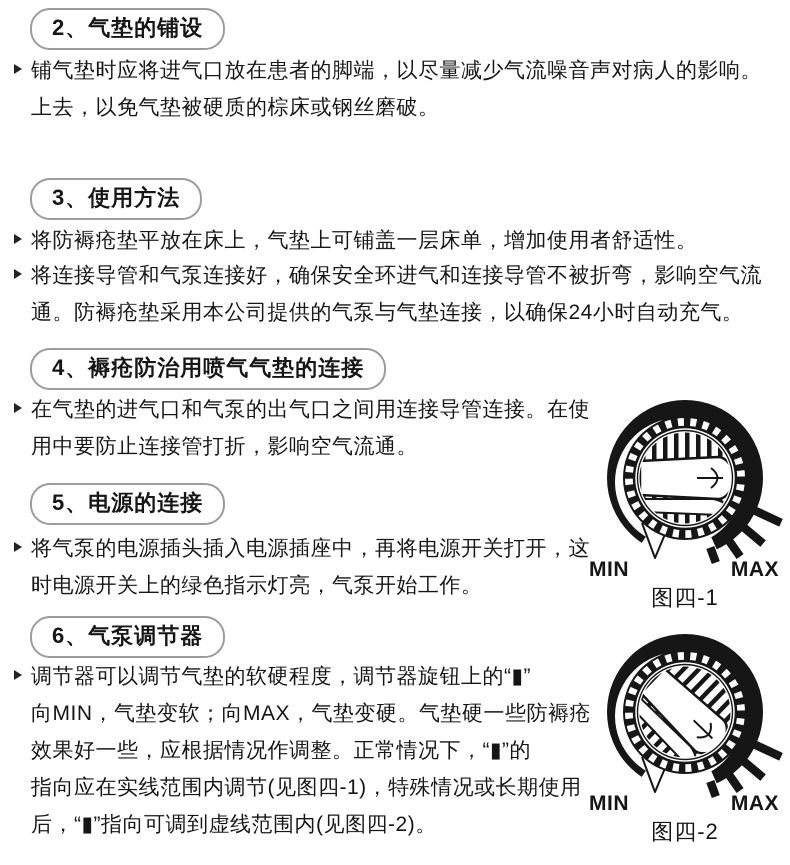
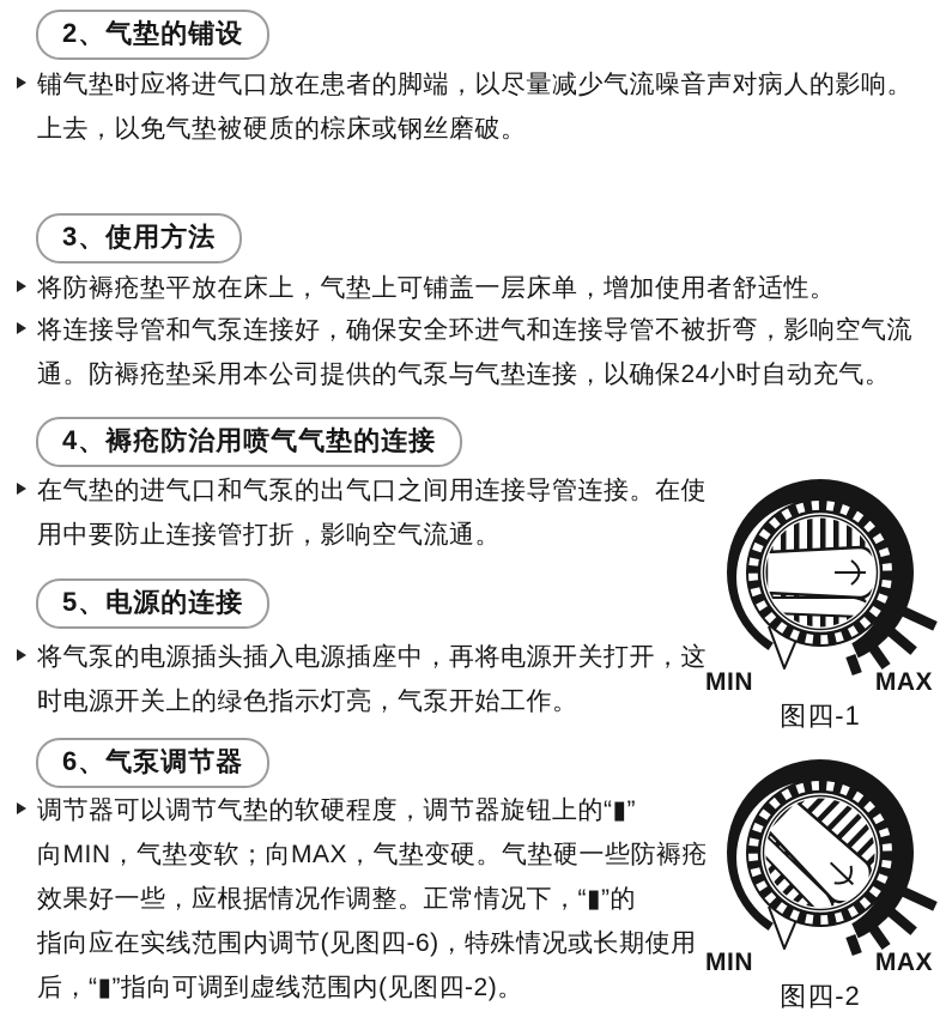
  2、气垫的铺设
  铺气垫时应将进气口放在患者的脚端，以尽量减少气流噪音声对病人的影响。
  上去，以免气垫被硬质的棕床或钢丝磨破。
  3、使用方法
  将防褥疮垫平放在床上，气垫上可铺盖一层床单，增加使用者舒适性。
  将连接导管和气泵连接好，确保安全环进气和连接导管不被折弯，影响空气流
  通。防褥疮垫采用本公司提供的气泵与气垫连接，以确保24小时自动充气。
  4、褥疮防治用喷气气垫的连接
  在气垫的进气口和气泵的出气口之间用连接导管连接。在使
  用中要防止连接管打折，影响空气流通。
  5、电源的连接
  将气泵的电源插头插入电源插座中，再将电源开关打开，这
  时电源开关上的绿色指示灯亮，气泵开始工作。
  6、气泵调节器
  调节器可以调节气垫的软硬程度，调节器旋钮上的“▮”
  向MIN，气垫变软；向MAX，气垫变硬。气垫硬一些防褥疮
  效果好一些，应根据情况作调整。正常情况下，“▮”的
- 指向应在实线范围内调节(见图四-1)，特殊情况或长期使用
+ 指向应在实线范围内调节(见图四-6)，特殊情况或长期使用
  后，“▮”指向可调到虚线范围内(见图四-2)。
  MIN
  MAX
  图四-1
  MIN
  MAX
  图四-2
